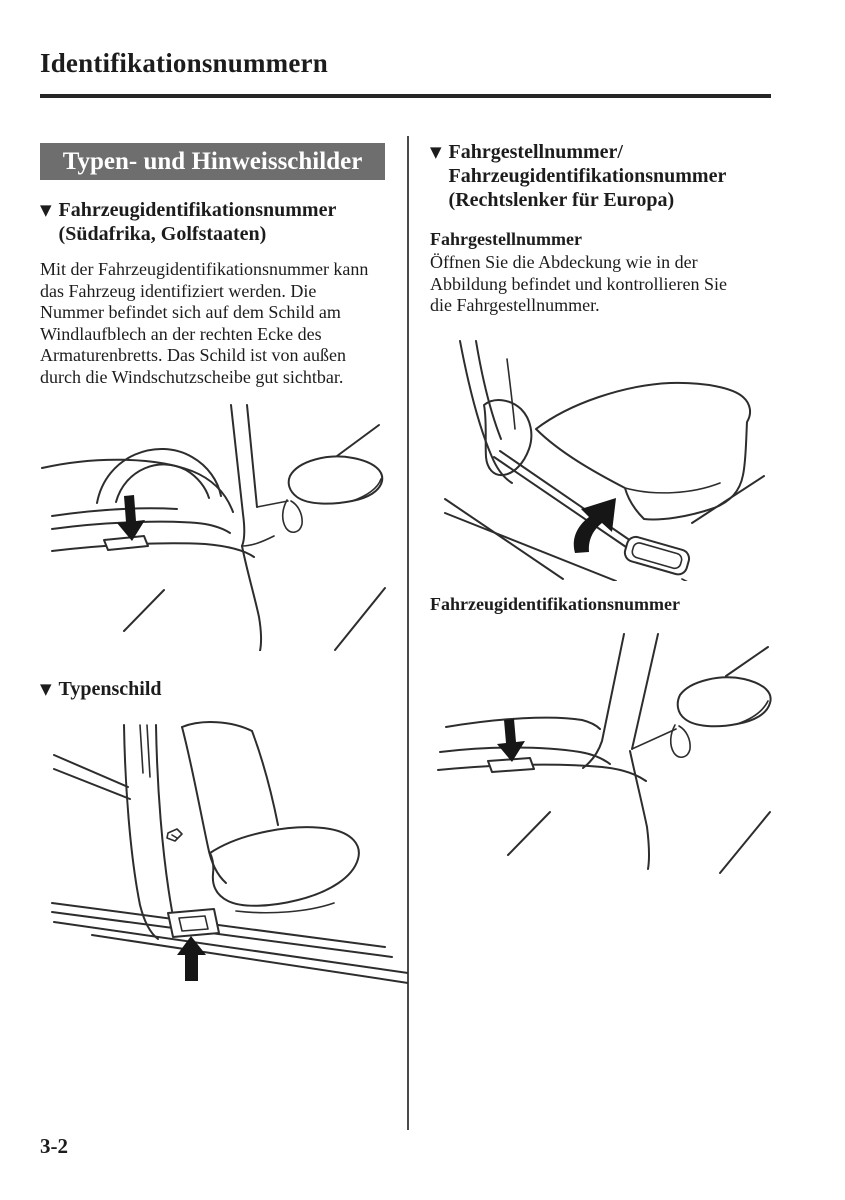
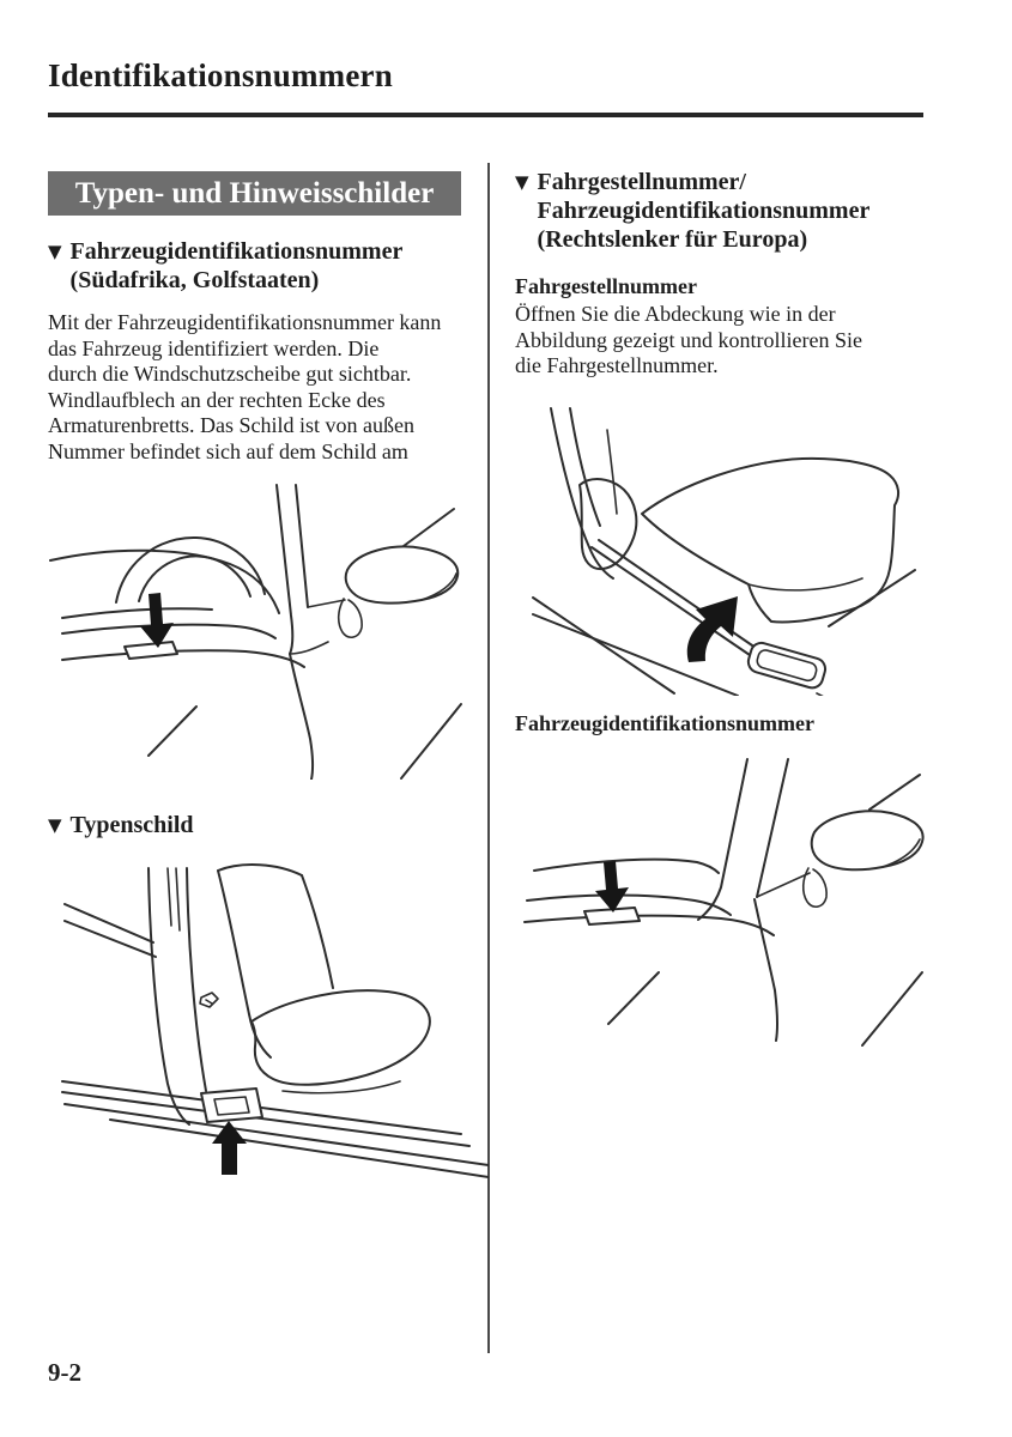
  Identifikationsnummern
  Typen- und Hinweisschilder
  ▼
  Fahrzeugidentifikationsnummer
  (Südafrika, Golfstaaten)
  Mit der Fahrzeugidentifikationsnummer kann
  das Fahrzeug identifiziert werden. Die
- Nummer befindet sich auf dem Schild am
+ durch die Windschutzscheibe gut sichtbar.
  Windlaufblech an der rechten Ecke des
  Armaturenbretts. Das Schild ist von außen
- durch die Windschutzscheibe gut sichtbar.
+ Nummer befindet sich auf dem Schild am
  ▼
  Typenschild
  ▼
  Fahrgestellnummer/
  Fahrzeugidentifikationsnummer
  (Rechtslenker für Europa)
  Fahrgestellnummer
  Öffnen Sie die Abdeckung wie in der
- Abbildung befindet und kontrollieren Sie
+ Abbildung gezeigt und kontrollieren Sie
  die Fahrgestellnummer.
  Fahrzeugidentifikationsnummer
- 3-2
+ 9-2
